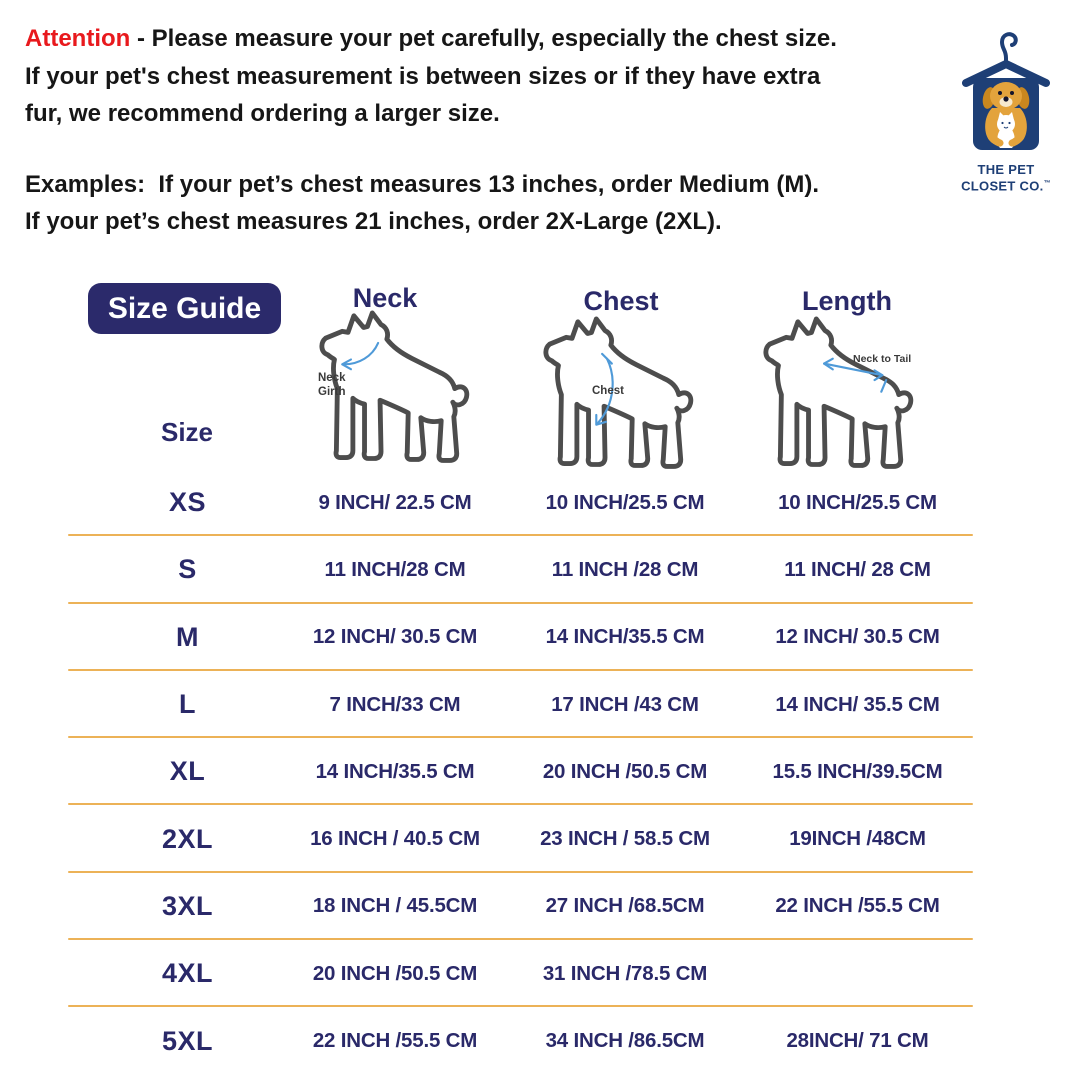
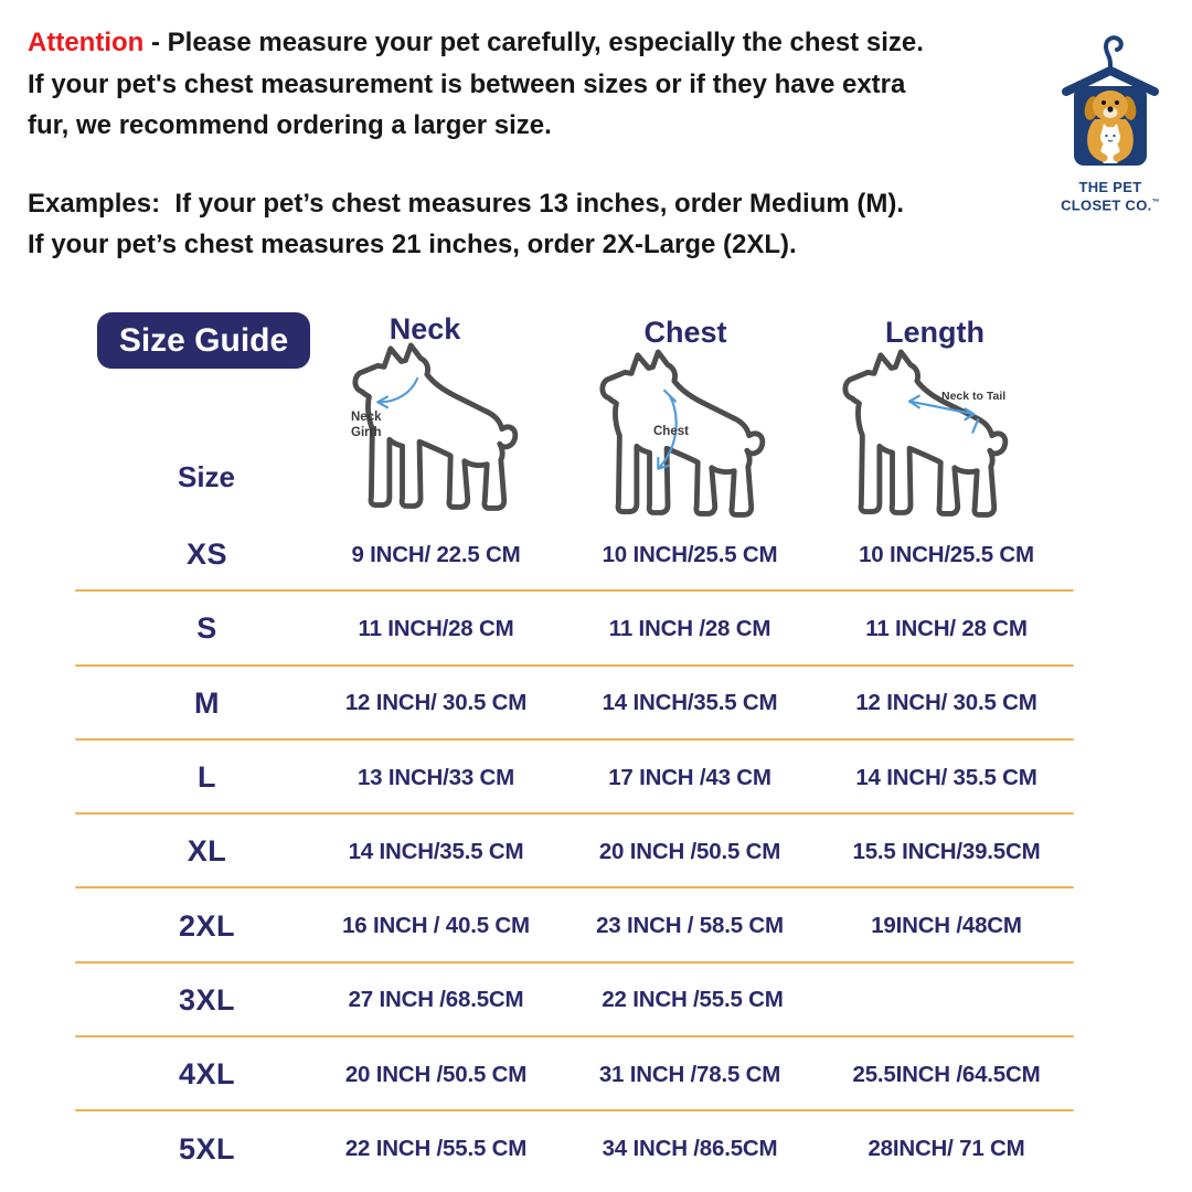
  Attention - Please measure your pet carefully, especially the chest size.
  If your pet's chest measurement is between sizes or if they have extra
  fur, we recommend ordering a larger size.
  Examples: If your pet’s chest measures 13 inches, order Medium (M).
  If your pet’s chest measures 21 inches, order 2X-Large (2XL).
  THE PET
  CLOSET CO.
  Size Guide
  Neck
  Chest
  Length
  Neck
  Girth
  Chest
  Neck to Tail
  Size
  XS
  9 INCH/ 22.5 CM
  10 INCH/25.5 CM
  10 INCH/25.5 CM
  S
  11 INCH/28 CM
  11 INCH /28 CM
  11 INCH/ 28 CM
  M
  12 INCH/ 30.5 CM
  14 INCH/35.5 CM
  12 INCH/ 30.5 CM
  L
- 7 INCH/33 CM
+ 13 INCH/33 CM
  17 INCH /43 CM
  14 INCH/ 35.5 CM
  XL
  14 INCH/35.5 CM
  20 INCH /50.5 CM
  15.5 INCH/39.5CM
  2XL
  16 INCH / 40.5 CM
  23 INCH / 58.5 CM
  19INCH /48CM
  3XL
- 18 INCH / 45.5CM
  27 INCH /68.5CM
  22 INCH /55.5 CM
  4XL
  20 INCH /50.5 CM
  31 INCH /78.5 CM
+ 25.5INCH /64.5CM
  5XL
  22 INCH /55.5 CM
  34 INCH /86.5CM
  28INCH/ 71 CM
